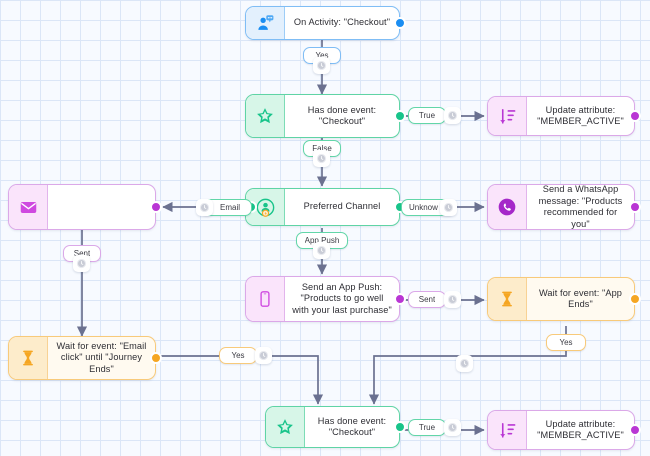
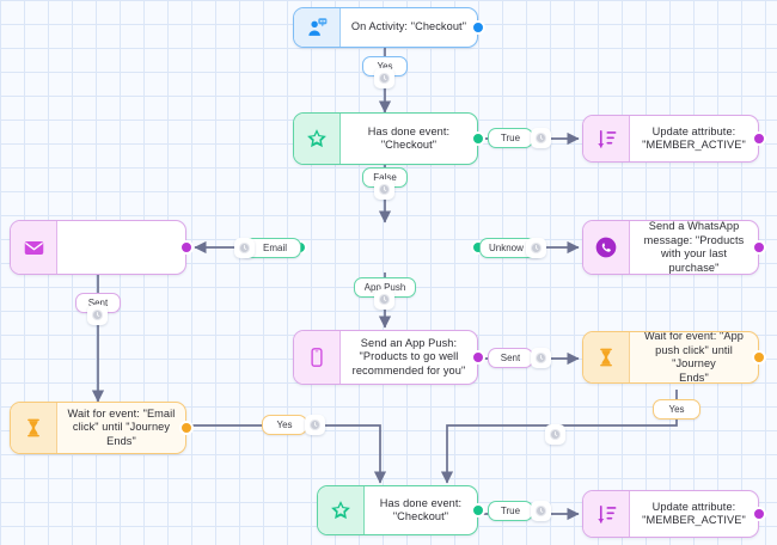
  On Activity: "Checkout"
  Yes
  Has done event:
  "Checkout"
  True
  False
  Update attribute:
  "MEMBER_ACTIVE"
- Preferred Channel
  Email
  Unknow
  App Push
  Sent
  Send a WhatsApp
  message: "Products
- recommended for you"
+ with your last purchase"
  Send an App Push:
  "Products to go well
- with your last purchase"
+ recommended for you"
  Sent
  Wait for event: "App
+ push click" until "Journey
  Ends"
  Yes
  Wait for event: "Email
  click" until "Journey
  Ends"
  Yes
  Has done event:
  "Checkout"
  True
  Update attribute:
  "MEMBER_ACTIVE"
